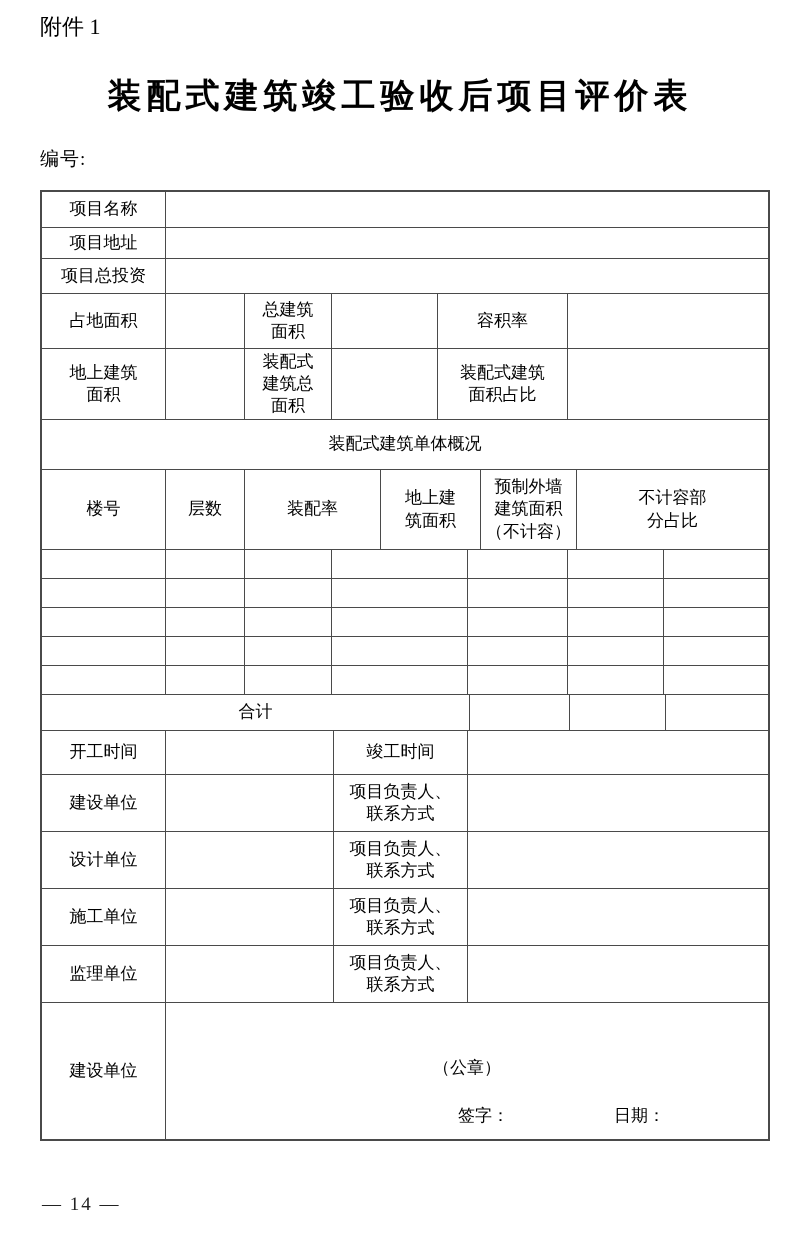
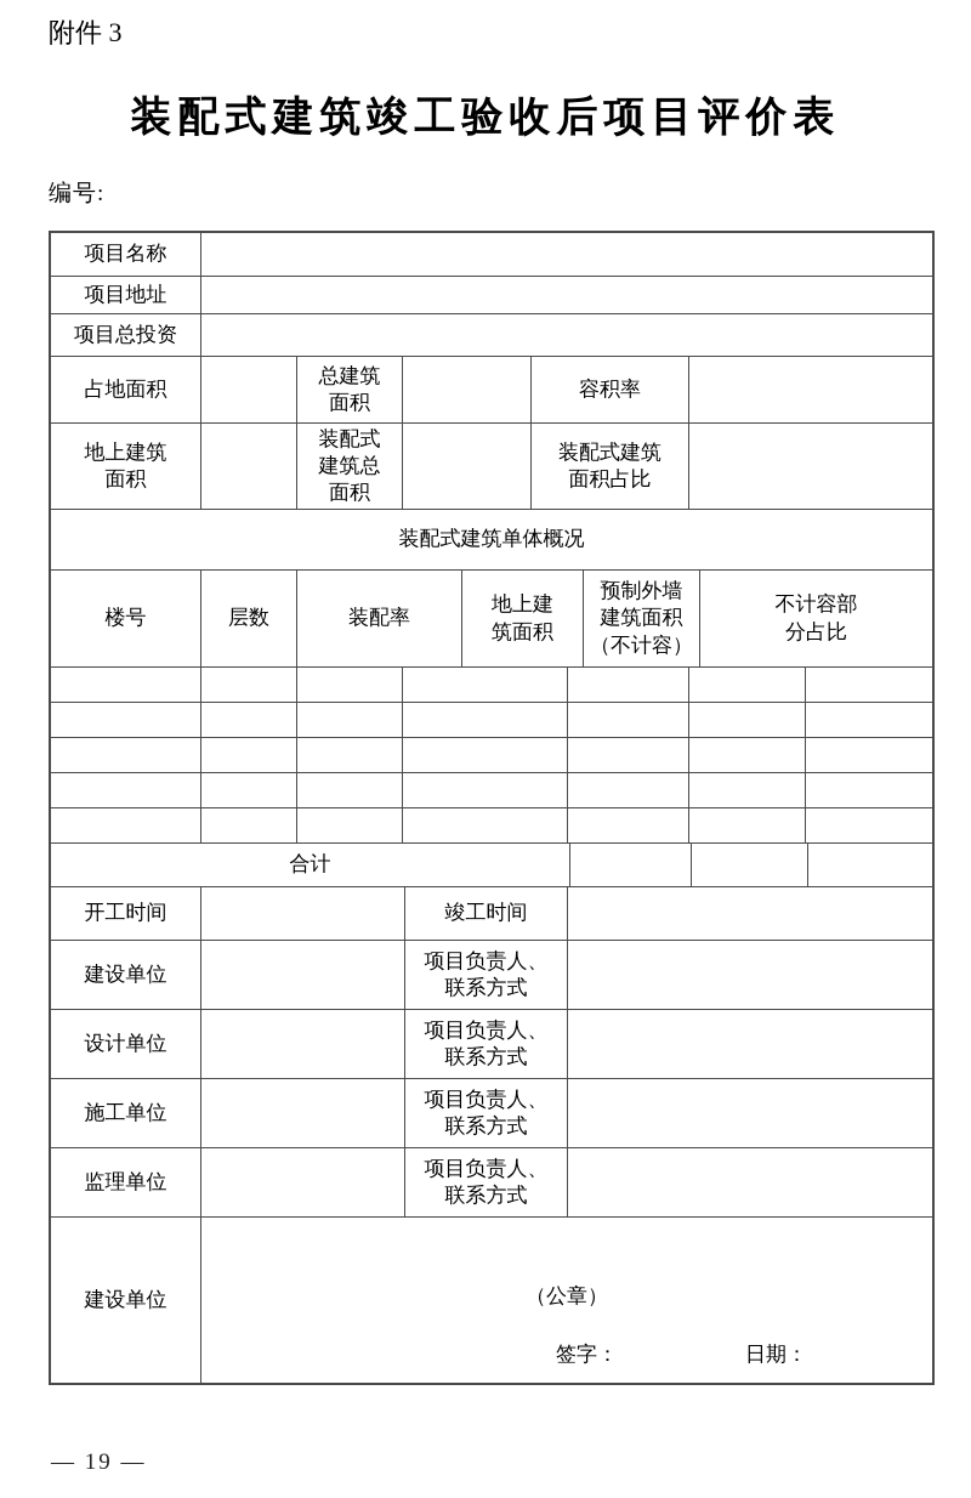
- 附件 1
+ 附件 3
  装配式建筑竣工验收后项目评价表
  编号:
  项目名称
  项目地址
  项目总投资
  占地面积
  总建筑
  面积
  容积率
  地上建筑
  面积
  装配式
  建筑总
  面积
  装配式建筑
  面积占比
  装配式建筑单体概况
  楼号
  层数
  装配率
  地上建
  筑面积
  预制外墙
  建筑面积
  （不计容）
  不计容部
  分占比
  合计
  开工时间
  竣工时间
  建设单位
  项目负责人、
  联系方式
  设计单位
  项目负责人、
  联系方式
  施工单位
  项目负责人、
  联系方式
  监理单位
  项目负责人、
  联系方式
  建设单位
  （公章）
  签字：
  日期：
- — 14 —
+ — 19 —
